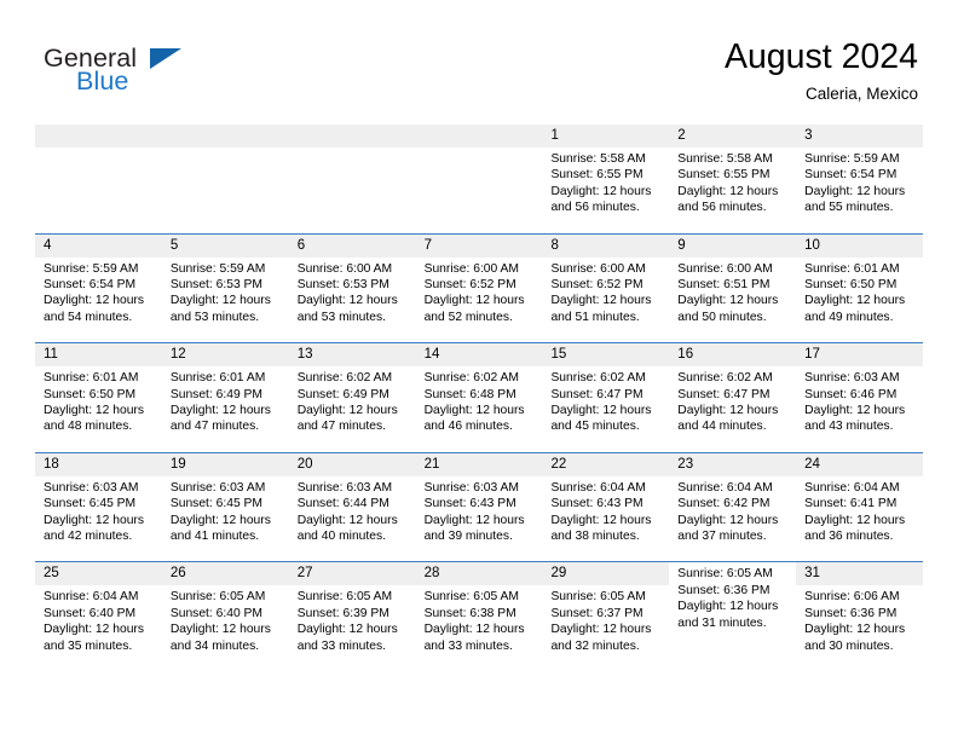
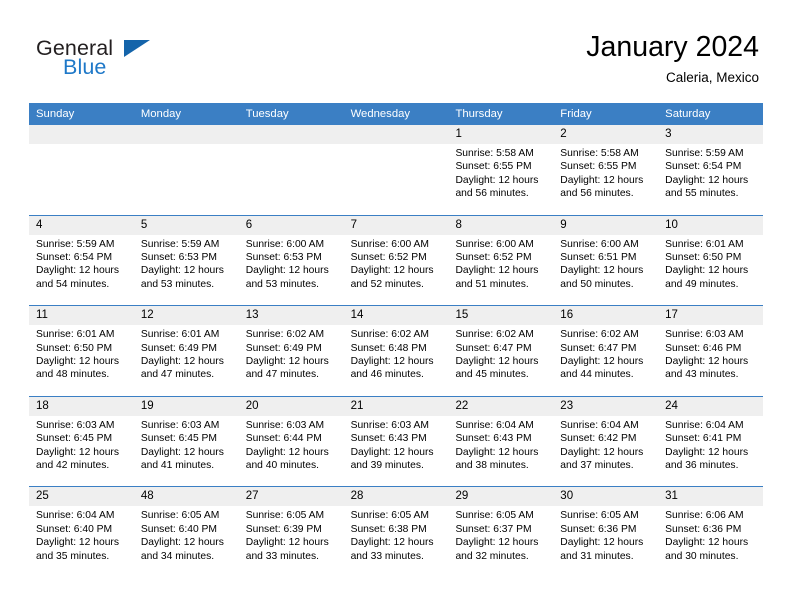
  General
  Blue
- August 2024
+ January 2024
  Caleria, Mexico
+ Sunday
+ Monday
+ Tuesday
+ Wednesday
+ Thursday
+ Friday
+ Saturday
  1
  Sunrise: 5:58 AM
  Sunset: 6:55 PM
  Daylight: 12 hours
  and 56 minutes.
  2
  Sunrise: 5:58 AM
  Sunset: 6:55 PM
  Daylight: 12 hours
  and 56 minutes.
  3
  Sunrise: 5:59 AM
  Sunset: 6:54 PM
  Daylight: 12 hours
  and 55 minutes.
  4
  Sunrise: 5:59 AM
  Sunset: 6:54 PM
  Daylight: 12 hours
  and 54 minutes.
  5
  Sunrise: 5:59 AM
  Sunset: 6:53 PM
  Daylight: 12 hours
  and 53 minutes.
  6
  Sunrise: 6:00 AM
  Sunset: 6:53 PM
  Daylight: 12 hours
  and 53 minutes.
  7
  Sunrise: 6:00 AM
  Sunset: 6:52 PM
  Daylight: 12 hours
  and 52 minutes.
  8
  Sunrise: 6:00 AM
  Sunset: 6:52 PM
  Daylight: 12 hours
  and 51 minutes.
  9
  Sunrise: 6:00 AM
  Sunset: 6:51 PM
  Daylight: 12 hours
  and 50 minutes.
  10
  Sunrise: 6:01 AM
  Sunset: 6:50 PM
  Daylight: 12 hours
  and 49 minutes.
  11
  Sunrise: 6:01 AM
  Sunset: 6:50 PM
  Daylight: 12 hours
  and 48 minutes.
  12
  Sunrise: 6:01 AM
  Sunset: 6:49 PM
  Daylight: 12 hours
  and 47 minutes.
  13
  Sunrise: 6:02 AM
  Sunset: 6:49 PM
  Daylight: 12 hours
  and 47 minutes.
  14
  Sunrise: 6:02 AM
  Sunset: 6:48 PM
  Daylight: 12 hours
  and 46 minutes.
  15
  Sunrise: 6:02 AM
  Sunset: 6:47 PM
  Daylight: 12 hours
  and 45 minutes.
  16
  Sunrise: 6:02 AM
  Sunset: 6:47 PM
  Daylight: 12 hours
  and 44 minutes.
  17
  Sunrise: 6:03 AM
  Sunset: 6:46 PM
  Daylight: 12 hours
  and 43 minutes.
  18
  Sunrise: 6:03 AM
  Sunset: 6:45 PM
  Daylight: 12 hours
  and 42 minutes.
  19
  Sunrise: 6:03 AM
  Sunset: 6:45 PM
  Daylight: 12 hours
  and 41 minutes.
  20
  Sunrise: 6:03 AM
  Sunset: 6:44 PM
  Daylight: 12 hours
  and 40 minutes.
  21
  Sunrise: 6:03 AM
  Sunset: 6:43 PM
  Daylight: 12 hours
  and 39 minutes.
  22
  Sunrise: 6:04 AM
  Sunset: 6:43 PM
  Daylight: 12 hours
  and 38 minutes.
  23
  Sunrise: 6:04 AM
  Sunset: 6:42 PM
  Daylight: 12 hours
  and 37 minutes.
  24
  Sunrise: 6:04 AM
  Sunset: 6:41 PM
  Daylight: 12 hours
  and 36 minutes.
  25
  Sunrise: 6:04 AM
  Sunset: 6:40 PM
  Daylight: 12 hours
  and 35 minutes.
- 26
+ 48
  Sunrise: 6:05 AM
  Sunset: 6:40 PM
  Daylight: 12 hours
  and 34 minutes.
  27
  Sunrise: 6:05 AM
  Sunset: 6:39 PM
  Daylight: 12 hours
  and 33 minutes.
  28
  Sunrise: 6:05 AM
  Sunset: 6:38 PM
  Daylight: 12 hours
  and 33 minutes.
  29
  Sunrise: 6:05 AM
  Sunset: 6:37 PM
  Daylight: 12 hours
  and 32 minutes.
+ 30
  Sunrise: 6:05 AM
  Sunset: 6:36 PM
  Daylight: 12 hours
  and 31 minutes.
  31
  Sunrise: 6:06 AM
  Sunset: 6:36 PM
  Daylight: 12 hours
  and 30 minutes.
